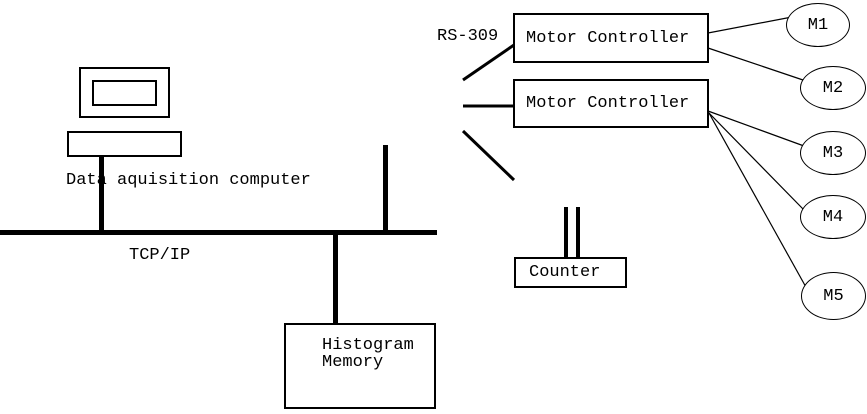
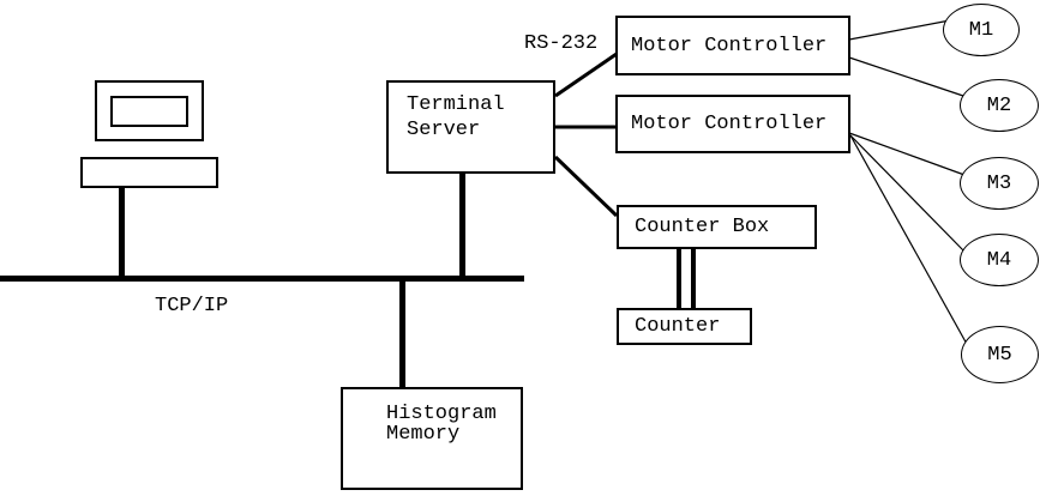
- Data aquisition computer
  TCP/IP
- RS-309
+ RS-232
+ Terminal
+ Server
  Motor Controller
  Motor Controller
+ Counter Box
  Counter
  Histogram
  Memory
  M1
  M2
  M3
  M4
  M5
